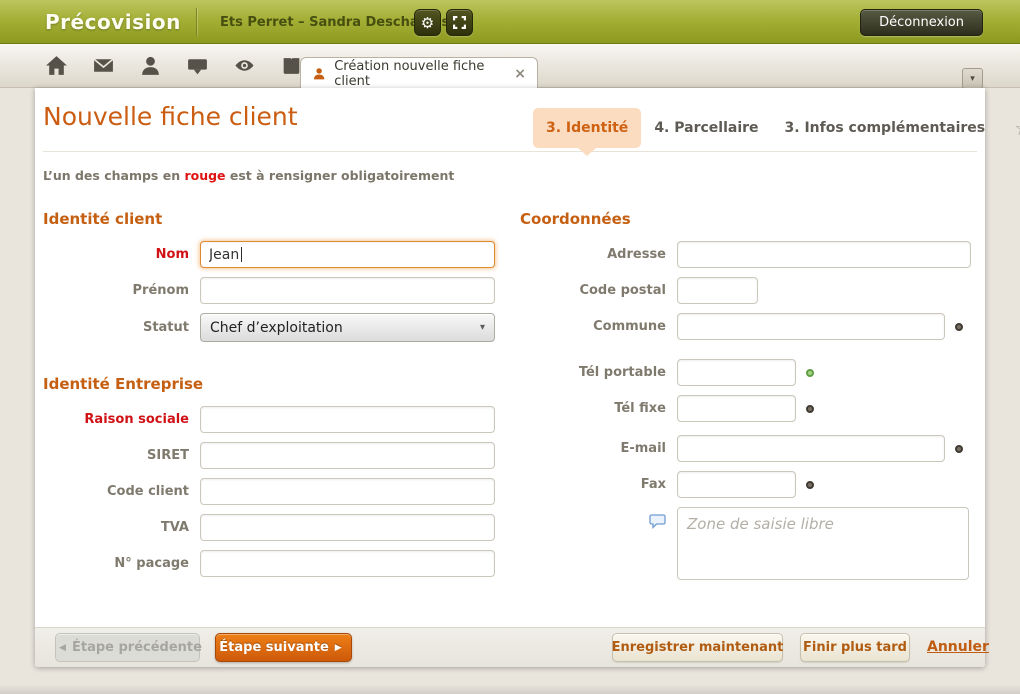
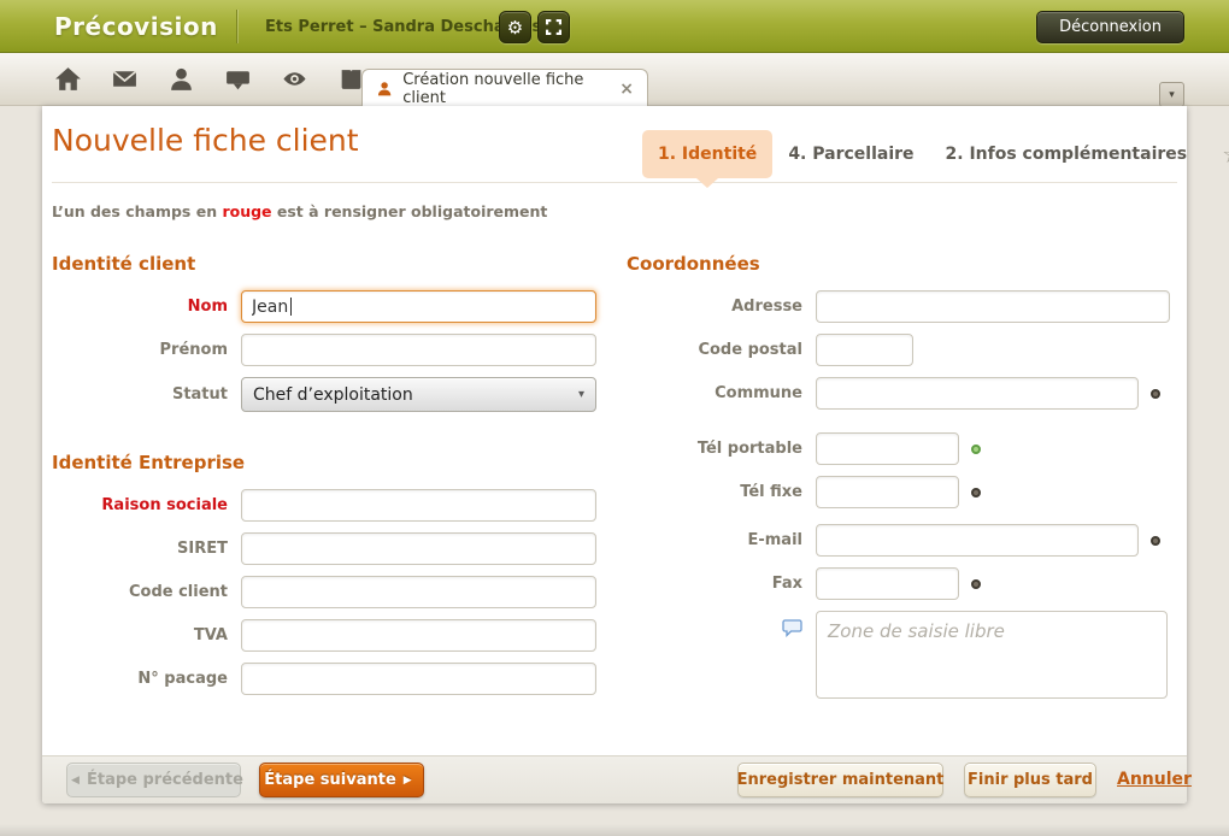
  Précovision
  Ets Perret – Sandra Desch
  ⚙
  Déconnexion
  Création nouvelle fiche client
  ×
  ▾
  Nouvelle fiche client
- 3. Identité
+ 1. Identité
  4. Parcellaire
- 3. Infos complémentaires
+ 2. Infos complémentaires
  L’un des champs en rouge est à rensigner obligatoirement
  Identité client
  Nom
  Jean
  Prénom
  Statut
  Chef d’exploitation
  ▾
  Identité Entreprise
  Raison sociale
  SIRET
  Code client
  TVA
  N° pacage
  Coordonnées
  Adresse
  Code postal
  Commune
  Tél portable
  Tél fixe
  E-mail
  Fax
  Zone de saisie libre
  ◀
  Étape précédente
  Étape suivante
  ▶
  Enregistrer maintenant
  Finir plus tard
  Annuler
